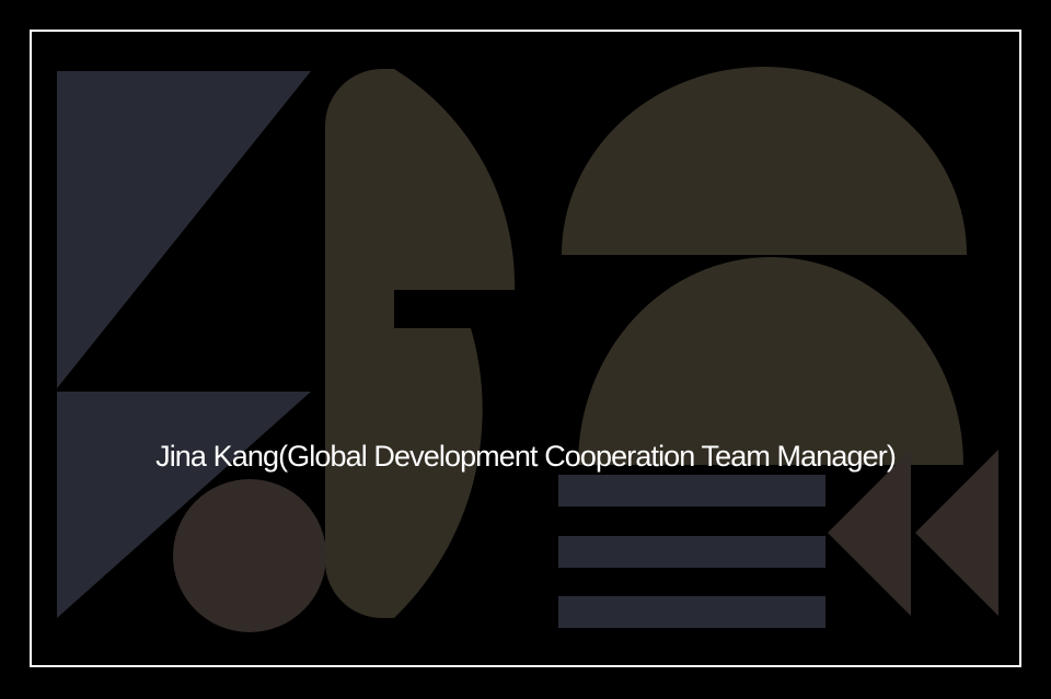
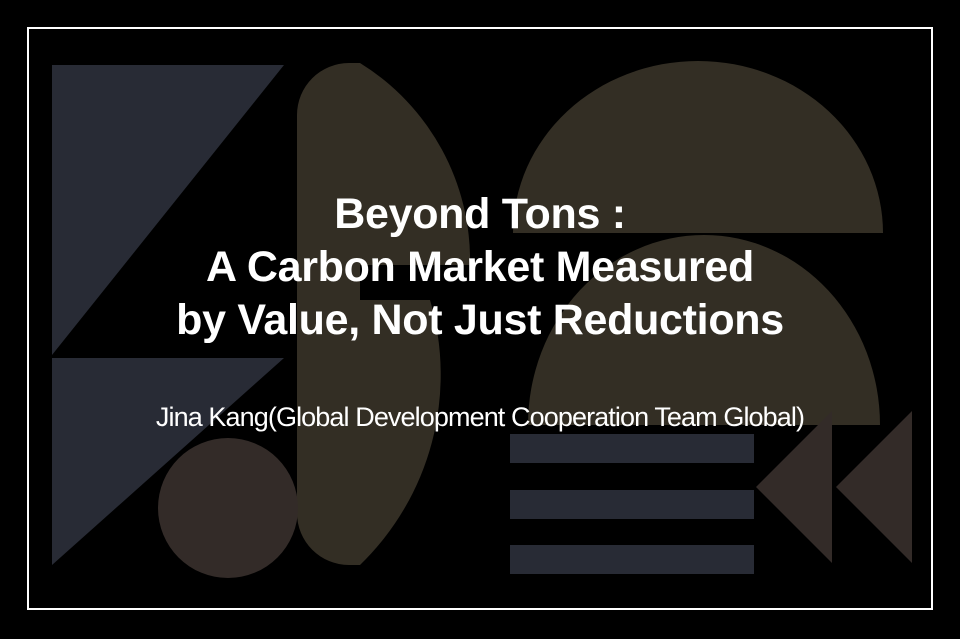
+ Beyond Tons :
+ A Carbon Market Measured
+ by Value, Not Just Reductions
- Jina Kang(Global Development Cooperation Team Manager)
+ Jina Kang(Global Development Cooperation Team Global)
